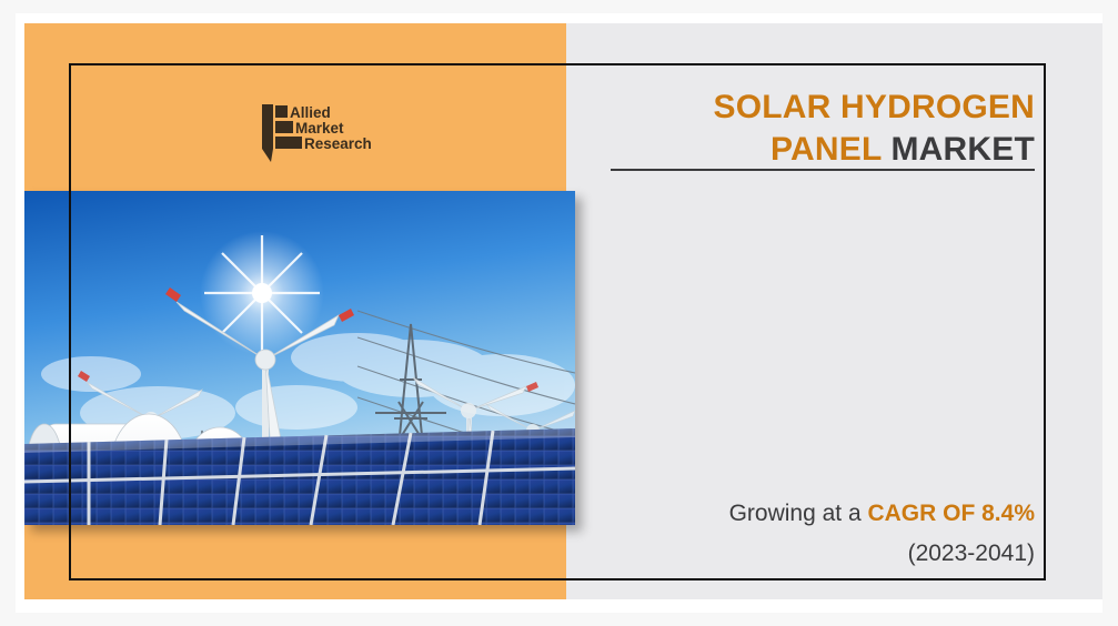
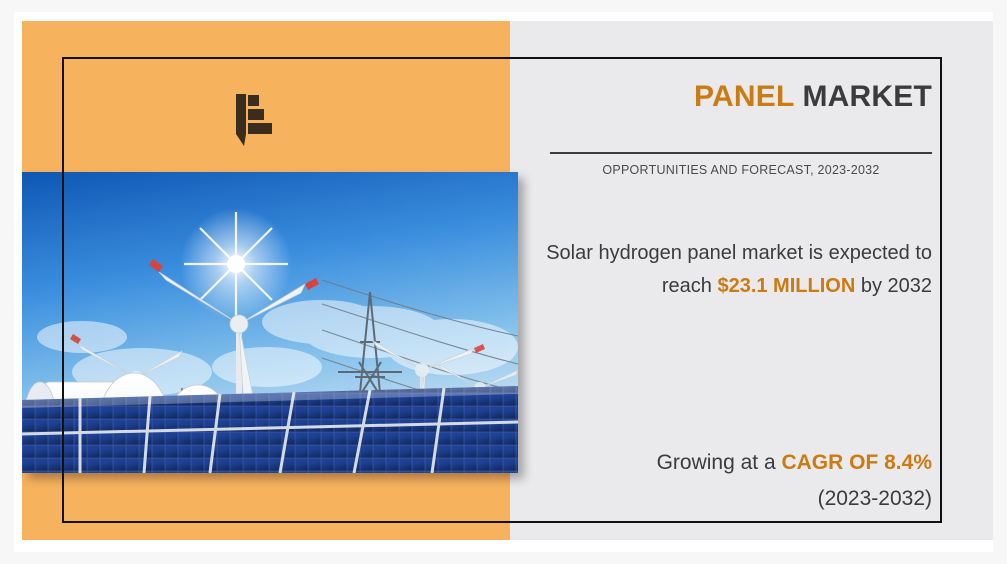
- Allied
- Market
- Research
- SOLAR HYDROGEN
  PANEL MARKET
+ OPPORTUNITIES AND FORECAST, 2023-2032
+ Solar hydrogen panel market is expected to reach $23.1 MILLION by 2032
  Growing at a CAGR OF 8.4%
- (2023-2041)
+ (2023-2032)
